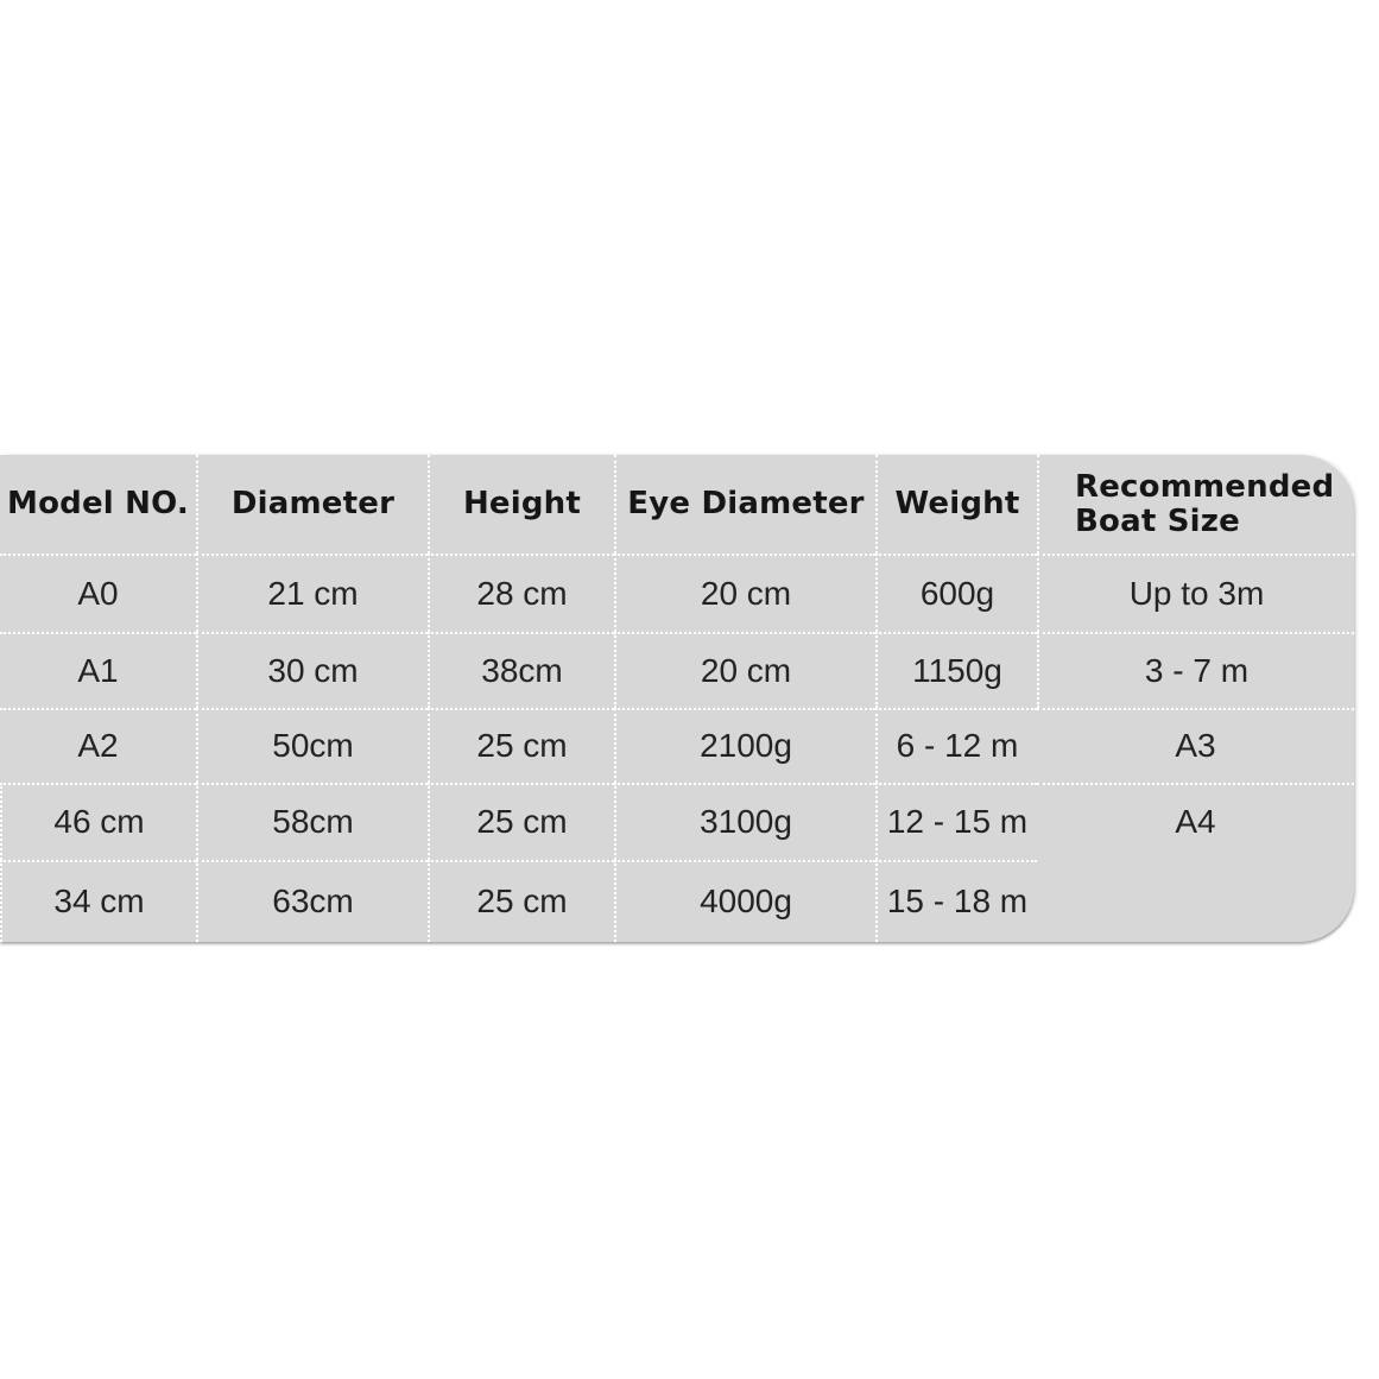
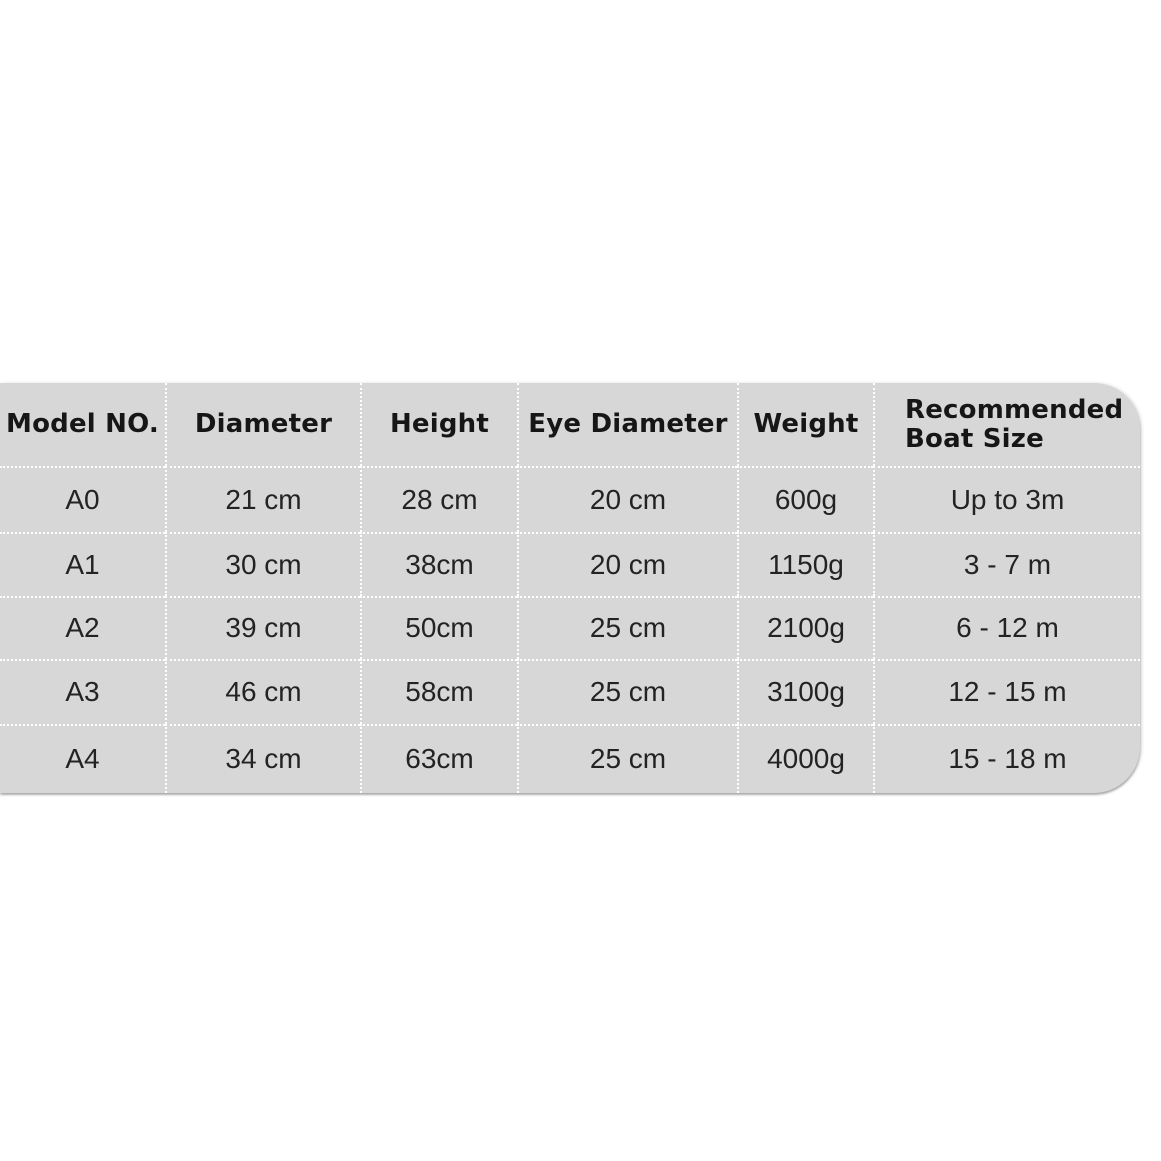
  Model NO.
  Diameter
  Height
  Eye Diameter
  Weight
  Recommended Boat Size
  A0
  21 cm
  28 cm
  20 cm
  600g
  Up to 3m
  A1
  30 cm
  38cm
  20 cm
  1150g
  3 - 7 m
  A2
+ 39 cm
  50cm
  25 cm
  2100g
  6 - 12 m
  A3
  46 cm
  58cm
  25 cm
  3100g
  12 - 15 m
  A4
  34 cm
  63cm
  25 cm
  4000g
  15 - 18 m
